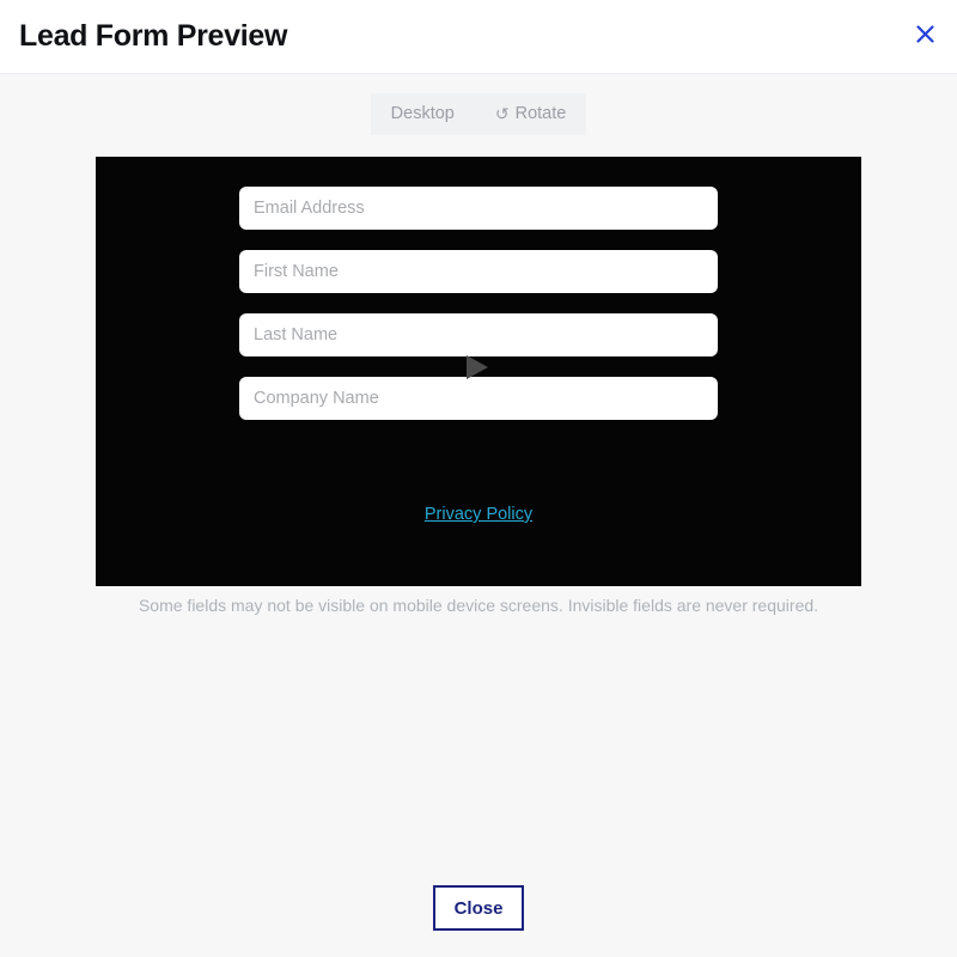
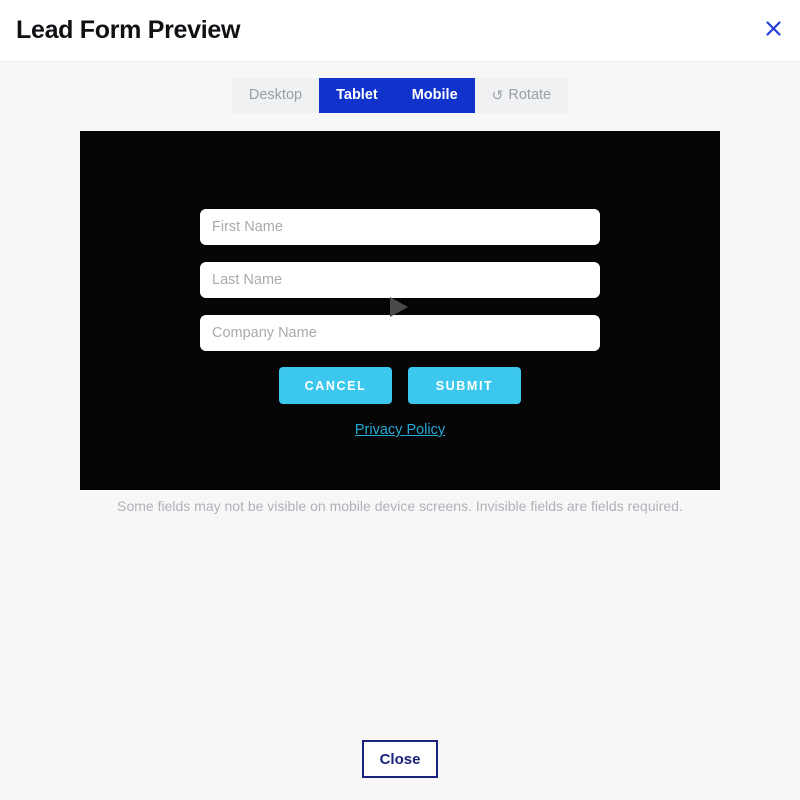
  Lead Form Preview
  Desktop
+ Tablet
+ Mobile
  ↺
  Rotate
- Email Address
  First Name
  Last Name
  Company Name
+ CANCEL
+ SUBMIT
  Privacy Policy
- Some fields may not be visible on mobile device screens. Invisible fields are never required.
+ Some fields may not be visible on mobile device screens. Invisible fields are fields required.
  Close
